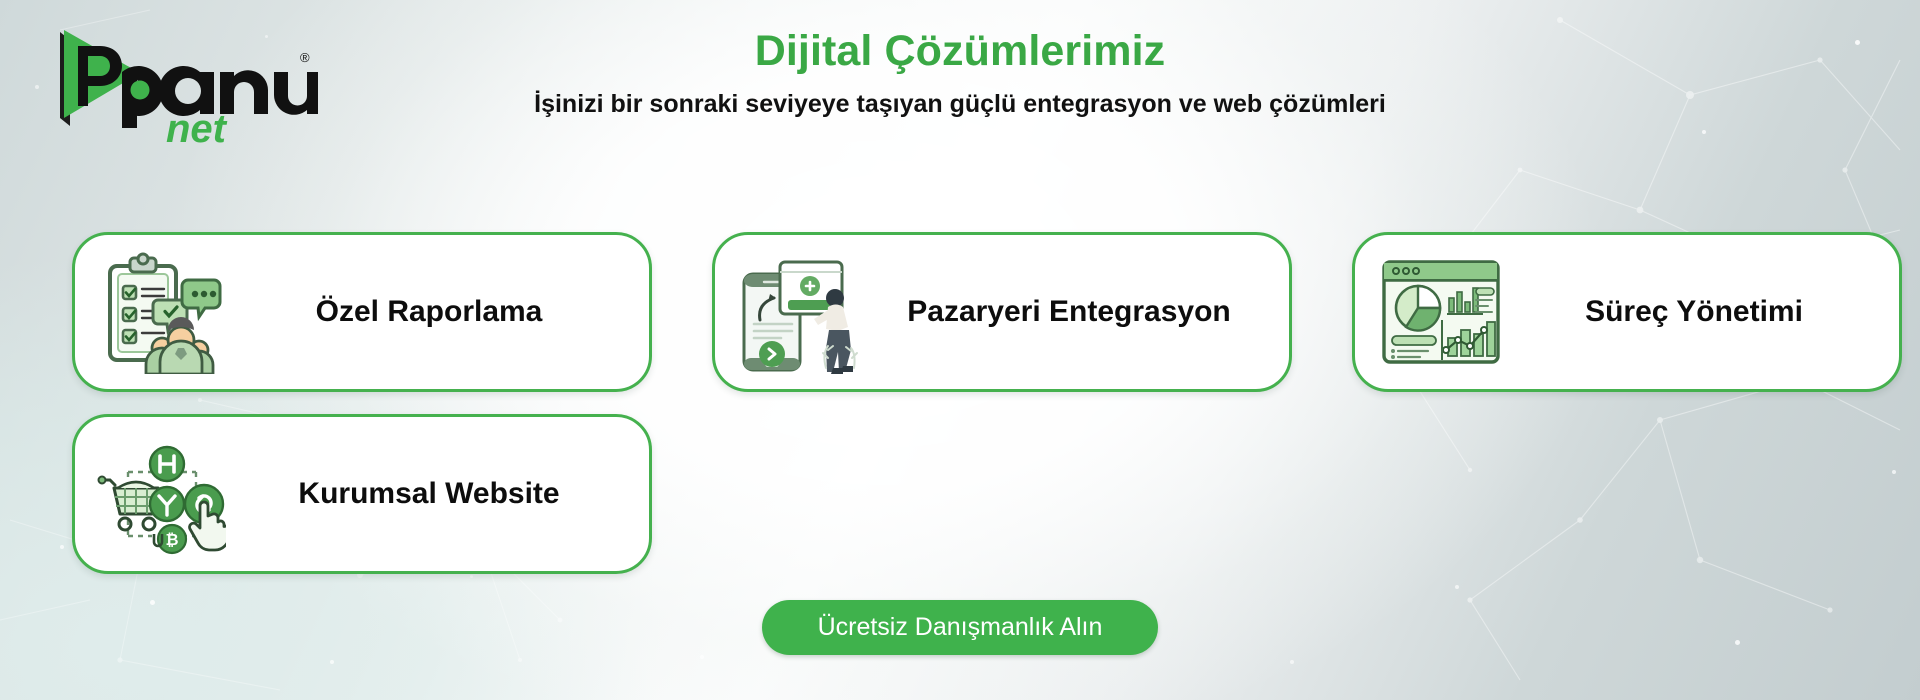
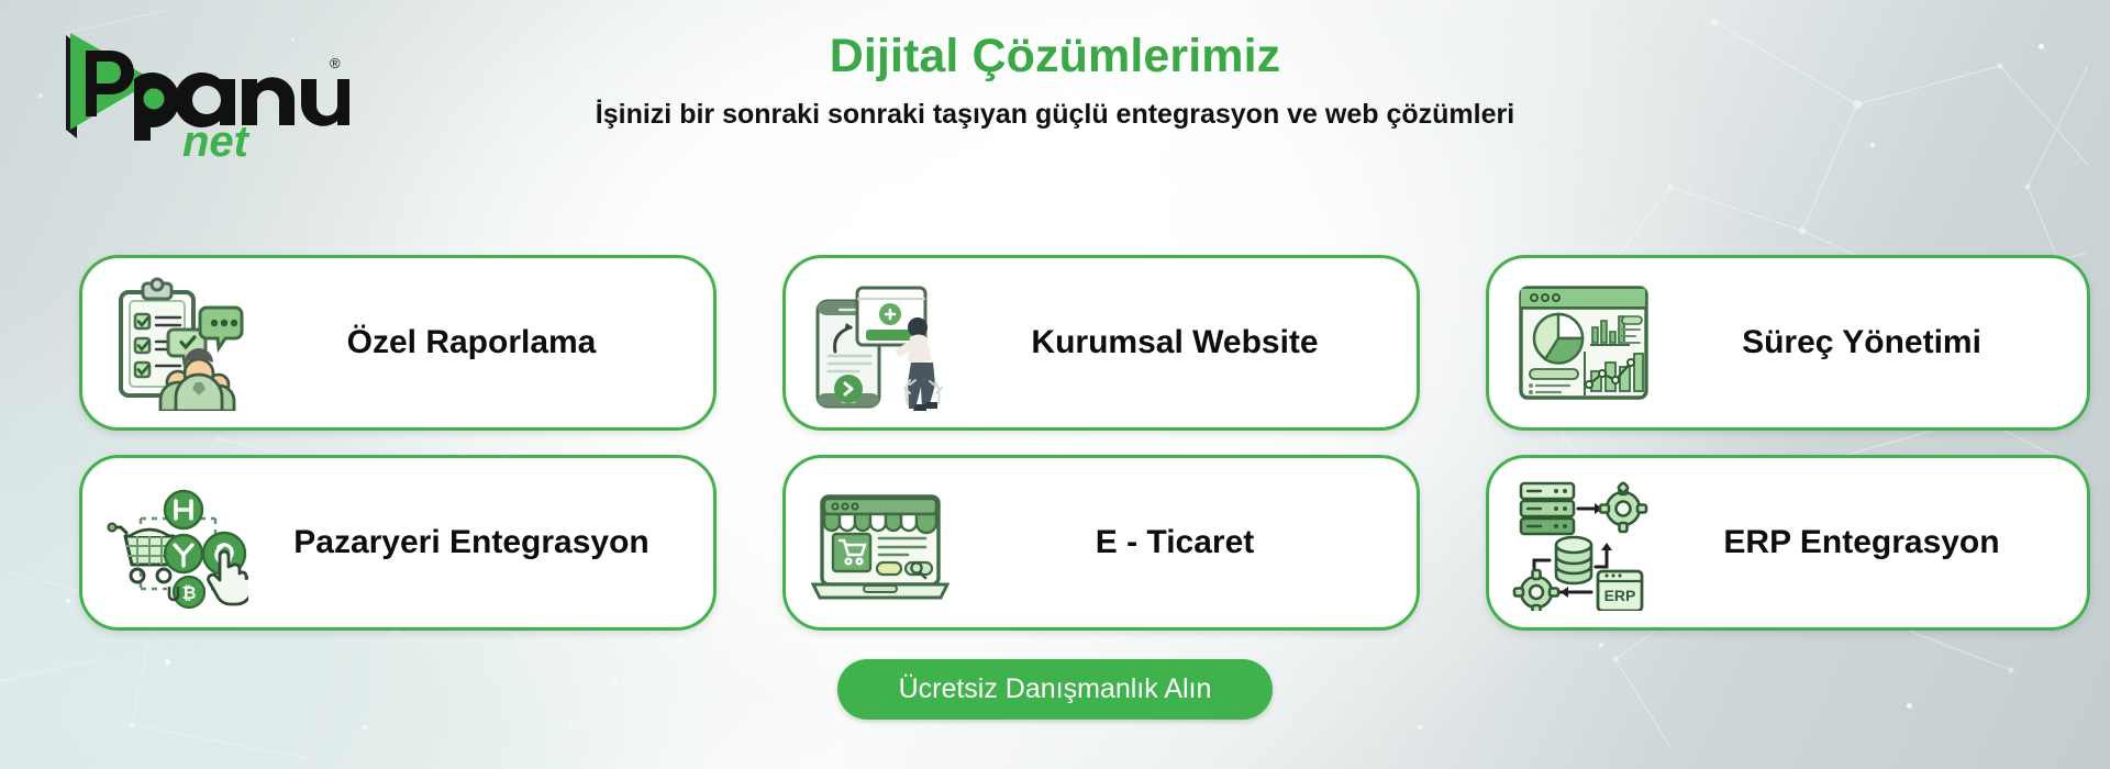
  ®
  net
  Dijital Çözümlerimiz
- İşinizi bir sonraki seviyeye taşıyan güçlü entegrasyon ve web çözümleri
+ İşinizi bir sonraki sonraki taşıyan güçlü entegrasyon ve web çözümleri
  Özel Raporlama
- Pazaryeri Entegrasyon
+ Kurumsal Website
  Süreç Yönetimi
  ₿
- Kurumsal Website
+ Pazaryeri Entegrasyon
+ E - Ticaret
+ ERP
+ ERP Entegrasyon
  Ücretsiz Danışmanlık Alın
